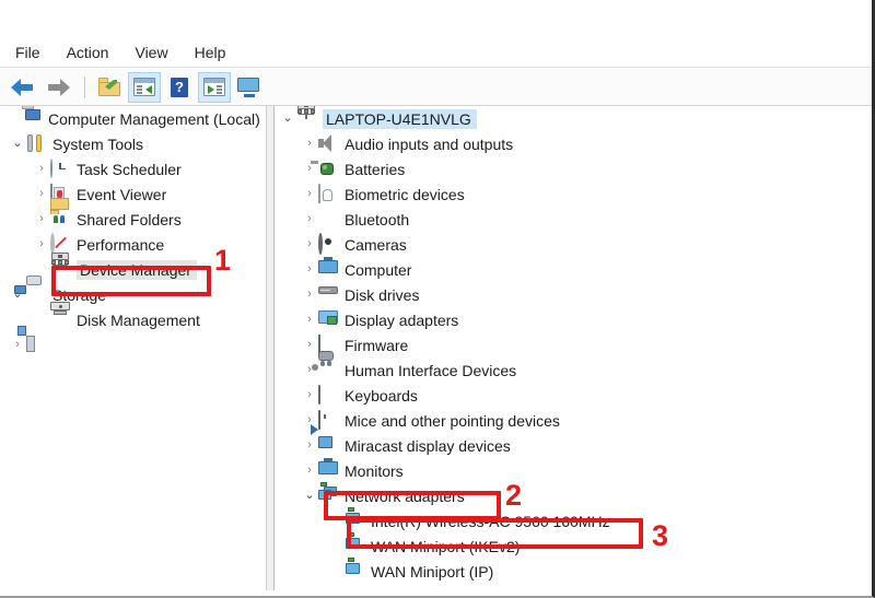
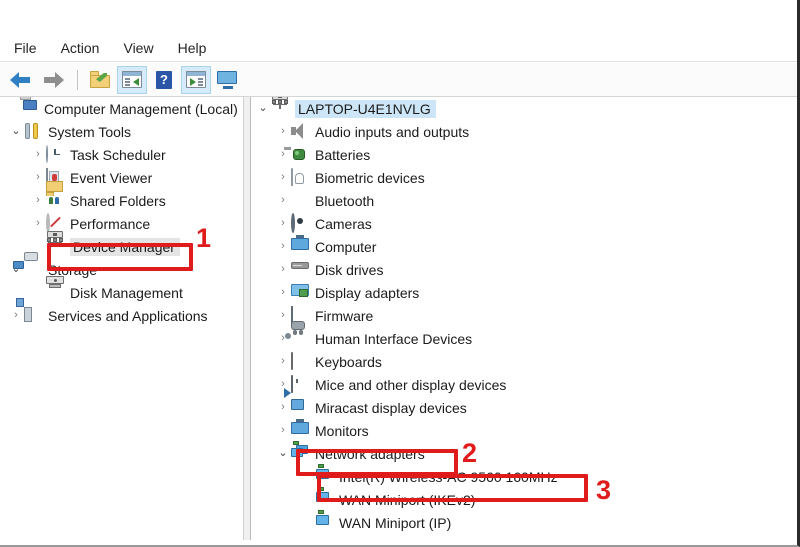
  File
  Action
  View
  Help
  ?
  Computer Management (Local)
  ⌄
  System Tools
  ›
  Task Scheduler
  ›
  Event Viewer
  ›
  Shared Folders
  ›
  Performance
  ›
  Device Manager
  ⌄
  Storage
  Disk Management
  ›
+ Services and Applications
  ⌄
  LAPTOP-U4E1NVLG
  ›
  Audio inputs and outputs
  ›
  Batteries
  ›
  Biometric devices
  ›
  Bluetooth
  ›
  Cameras
  ›
  Computer
  ›
  Disk drives
  ›
  Display adapters
  ›
  Firmware
  ›
  Human Interface Devices
  ›
  Keyboards
  ›
- Mice and other pointing devices
+ Mice and other display devices
  ›
  Miracast display devices
  ›
  Monitors
  ⌄
  Network adapters
  Intel(R) Wireless-AC 9560 160MHz
  WAN Miniport (IKEv2)
  WAN Miniport (IP)
  1
  2
  3
